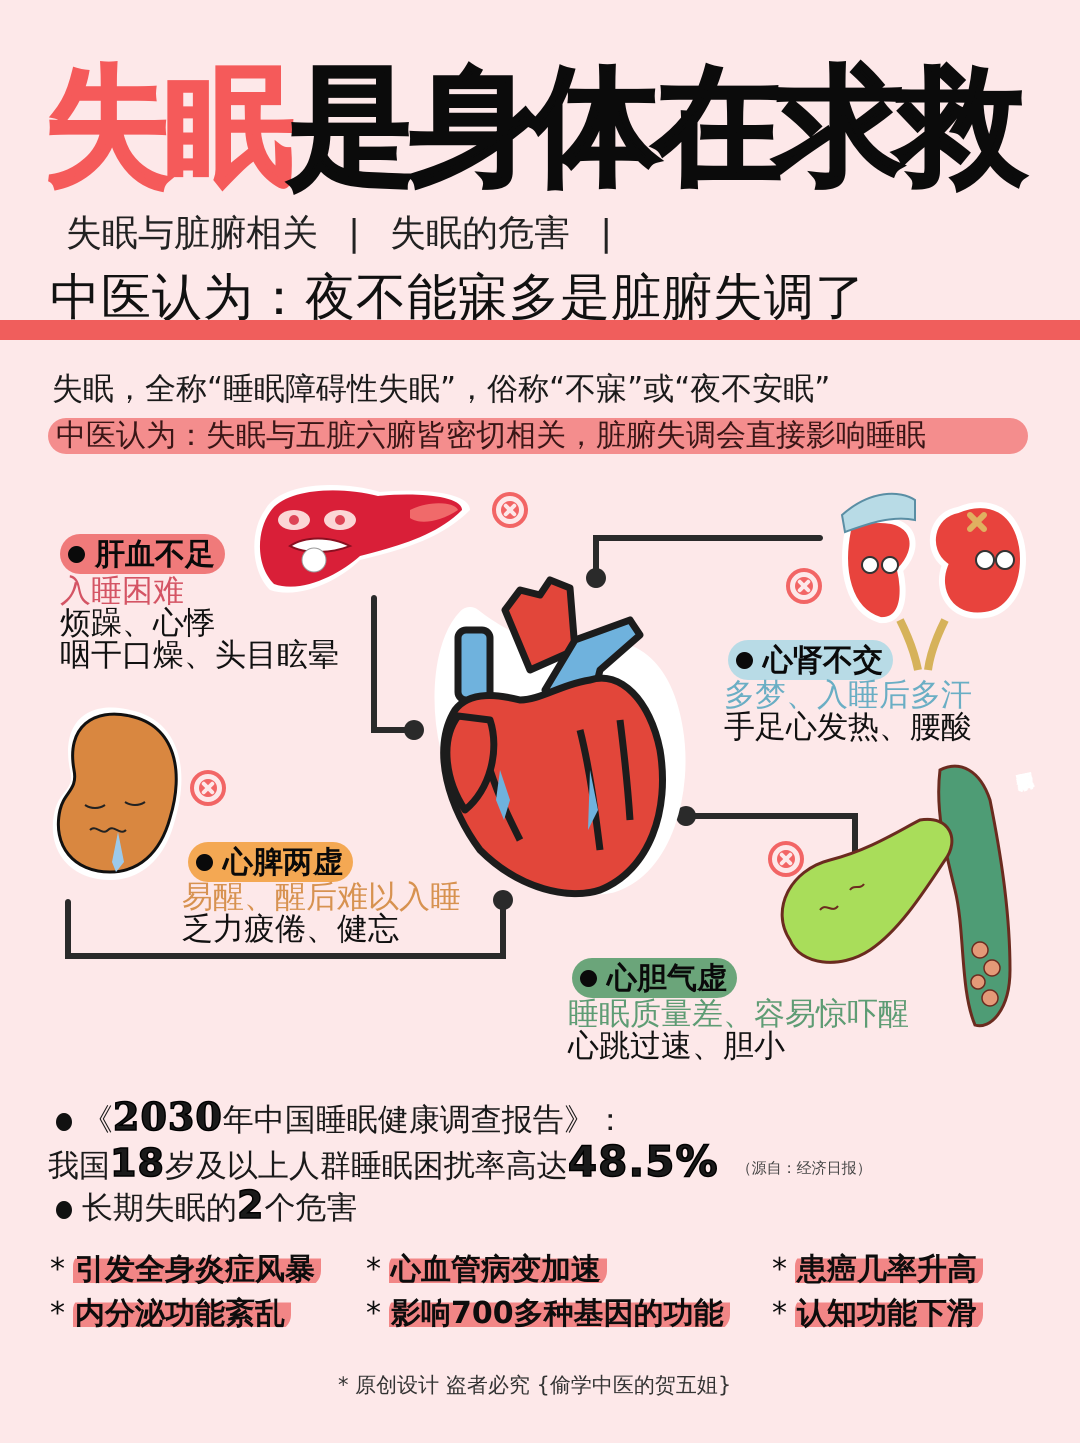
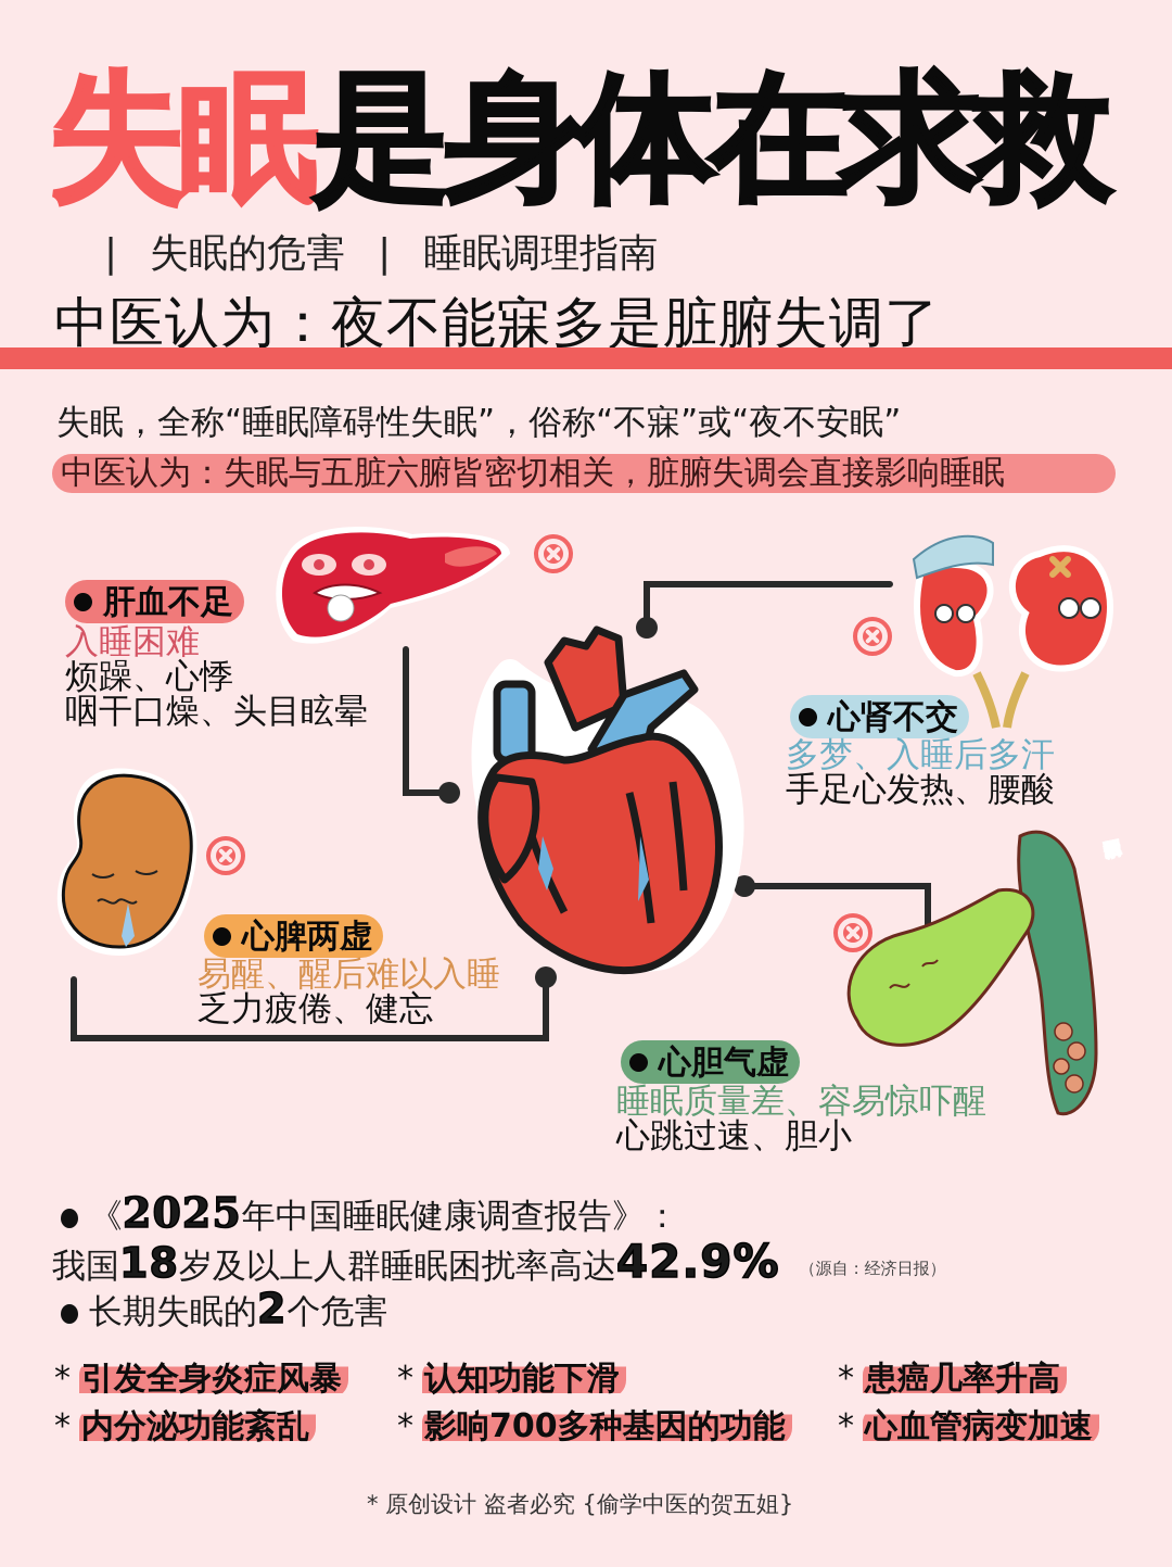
  失眠是身体在求救
- 失眠与脏腑相关
  |
  失眠的危害
  |
+ 睡眠调理指南
  中医认为：夜不能寐多是脏腑失调了
  失眠，全称“睡眠障碍性失眠”，俗称“不寐”或“夜不安眠”
  中医认为：失眠与五脏六腑皆密切相关，脏腑失调会直接影响睡眠
  肝血不足
  入睡困难
  烦躁、心悸
  咽干口燥、头目眩晕
  心肾不交
  多梦、入睡后多汗
  手足心发热、腰酸
  心脾两虚
  易醒、醒后难以入睡
  乏力疲倦、健忘
  心胆气虚
  睡眠质量差、容易惊吓醒
  心跳过速、胆小
- 《2030年中国睡眠健康调查报告》：
+ 《2025年中国睡眠健康调查报告》：
- 我国18岁及以上人群睡眠困扰率高达48.5% （源自：经济日报）
+ 我国18岁及以上人群睡眠困扰率高达42.9% （源自：经济日报）
  长期失眠的2个危害
  * 引发全身炎症风暴
- * 心血管病变加速
+ * 认知功能下滑
  * 患癌几率升高
  * 内分泌功能紊乱
  * 影响700多种基因的功能
- * 认知功能下滑
+ * 心血管病变加速
  * 原创设计 盗者必究 {偷学中医的贺五姐}
